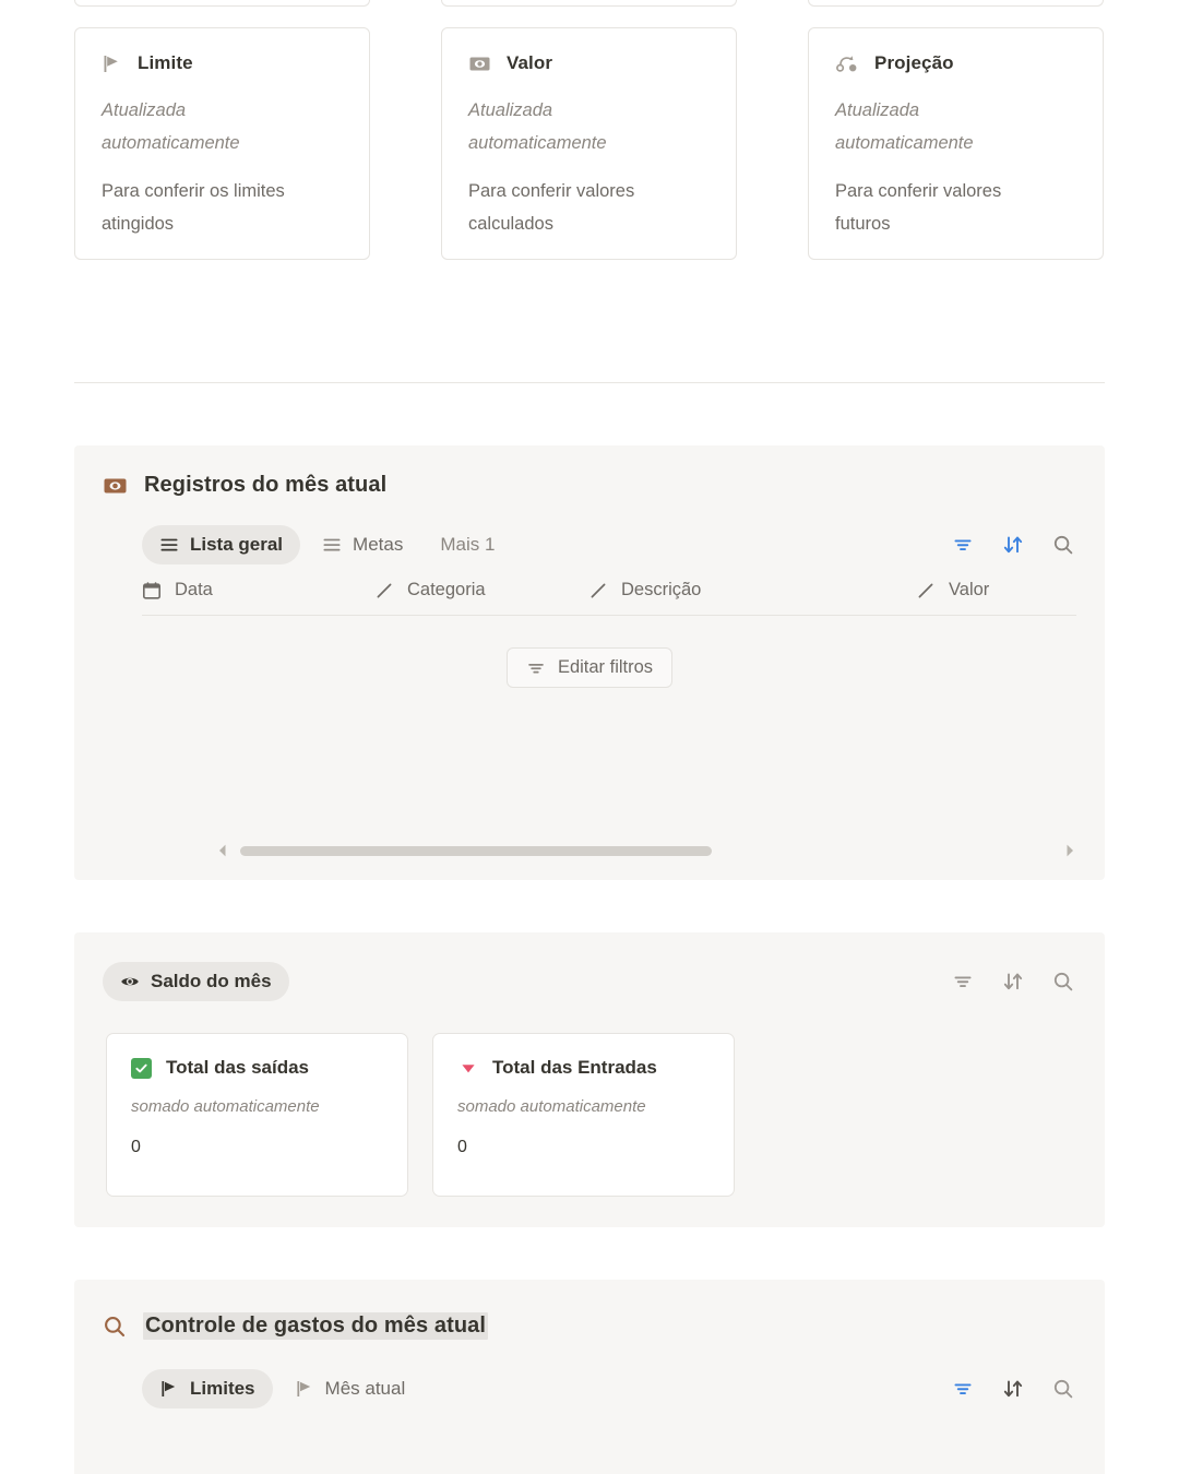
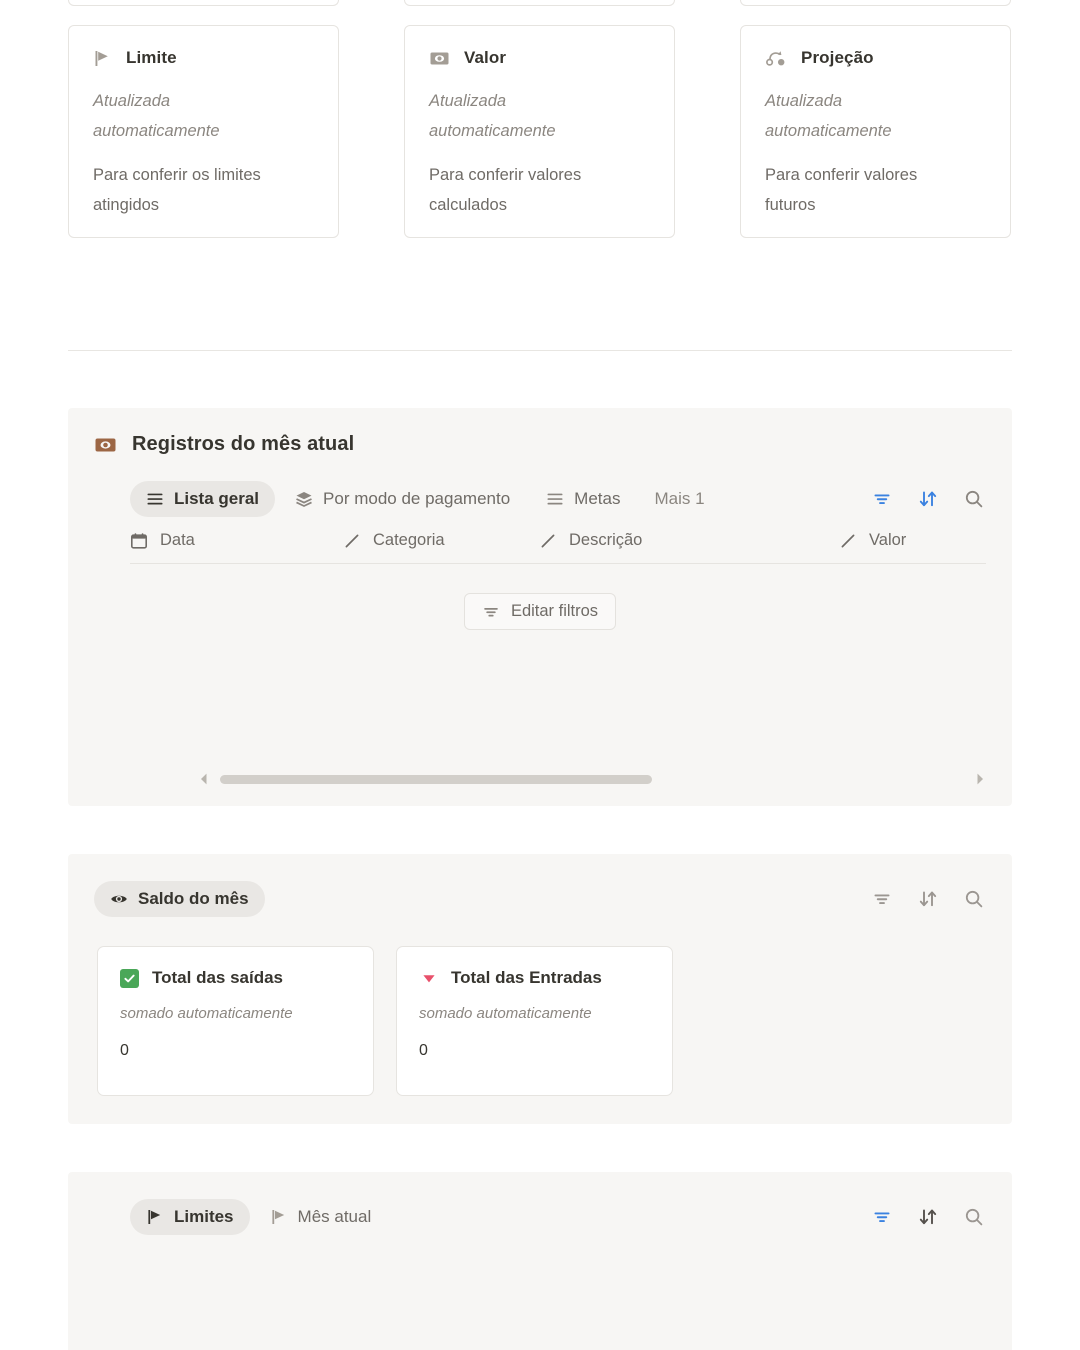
  Limite
  Atualizada automaticamente
  Para conferir os limites atingidos
  Valor
  Atualizada automaticamente
  Para conferir valores calculados
  Projeção
  Atualizada automaticamente
  Para conferir valores futuros
  Registros do mês atual
  Lista geral
+ Por modo de pagamento
  Metas
  Mais 1
  Data
  Categoria
  Descrição
  Valor
  Editar filtros
  Saldo do mês
  Total das saídas
  somado automaticamente
  0
  Total das Entradas
  somado automaticamente
  0
- Controle de gastos do mês atual
  Limites
  Mês atual
